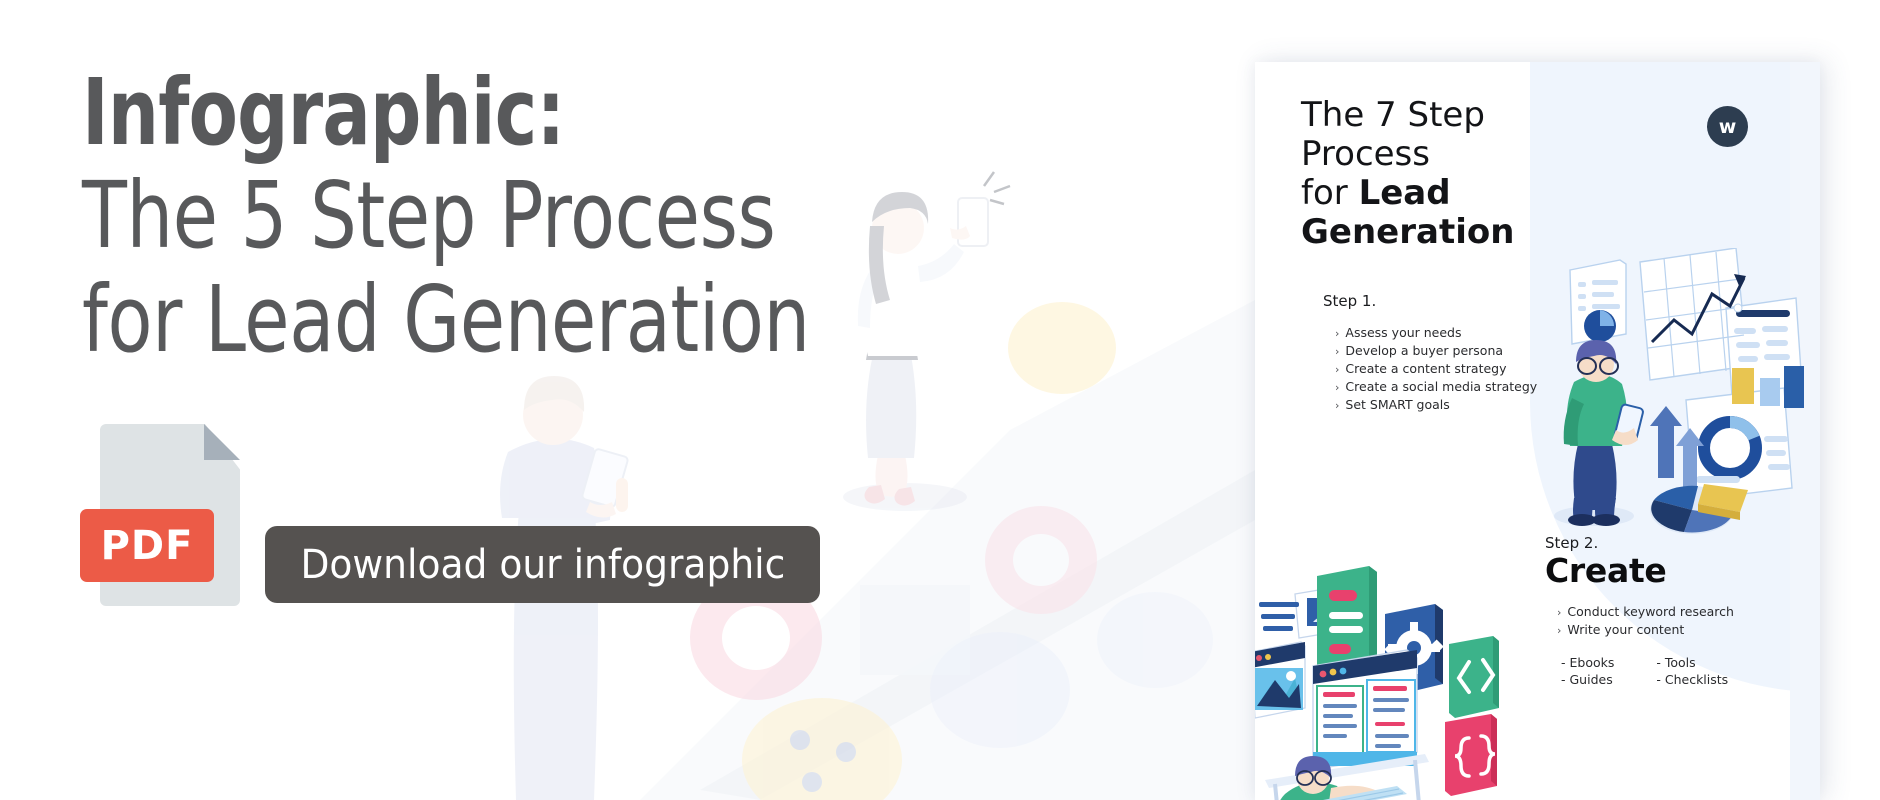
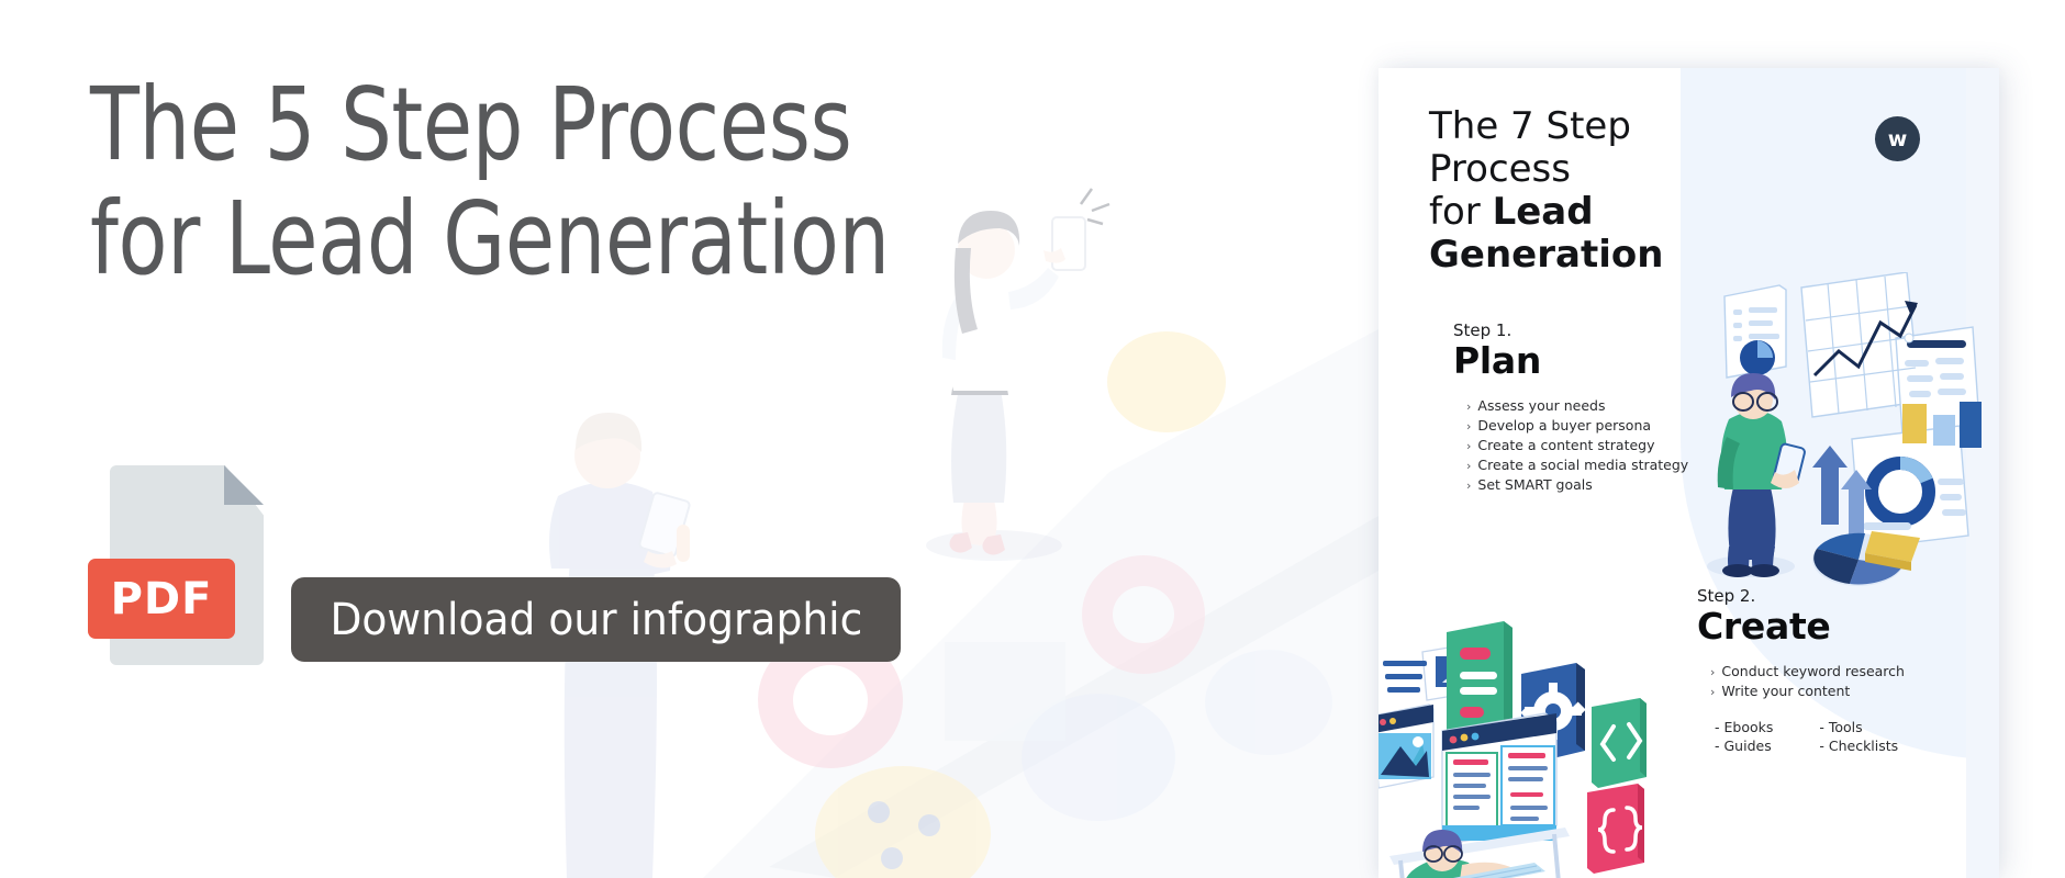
- Infographic:
  The 5 Step Process
  for Lead Generation
  PDF
  Download our infographic
  The 7 Step
  Process
  for Lead
  Generation
  w
  Step 1.
+ Plan
  › Assess your needs
  › Develop a buyer persona
  › Create a content strategy
  › Create a social media strategy
  › Set SMART goals
  Step 2.
  Create
  › Conduct keyword research
  › Write your content
  - Ebooks
  - Guides
  - Tools
  - Checklists
